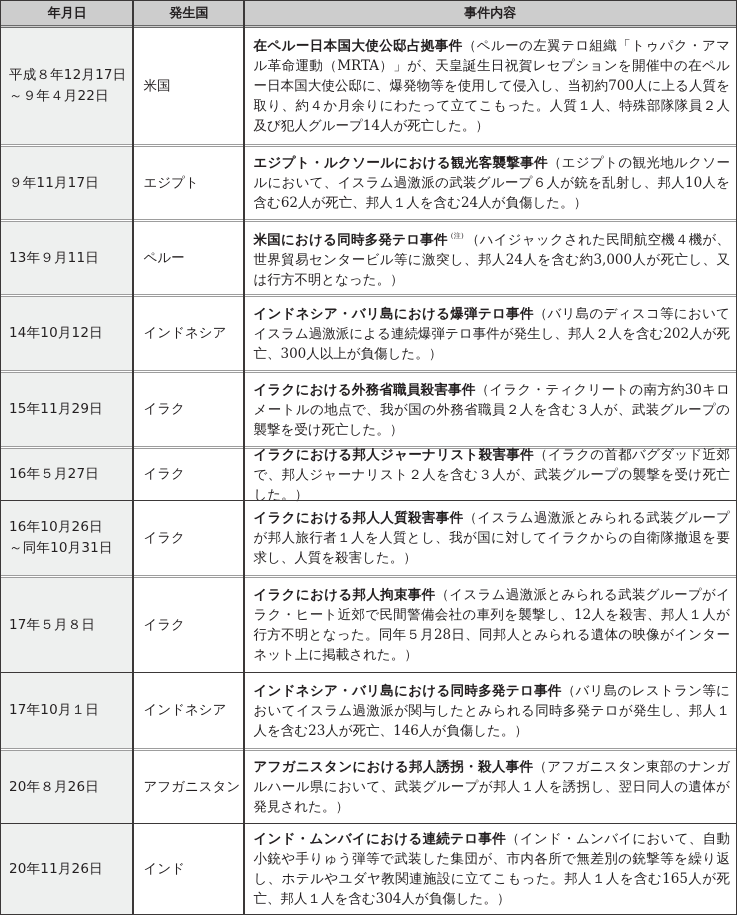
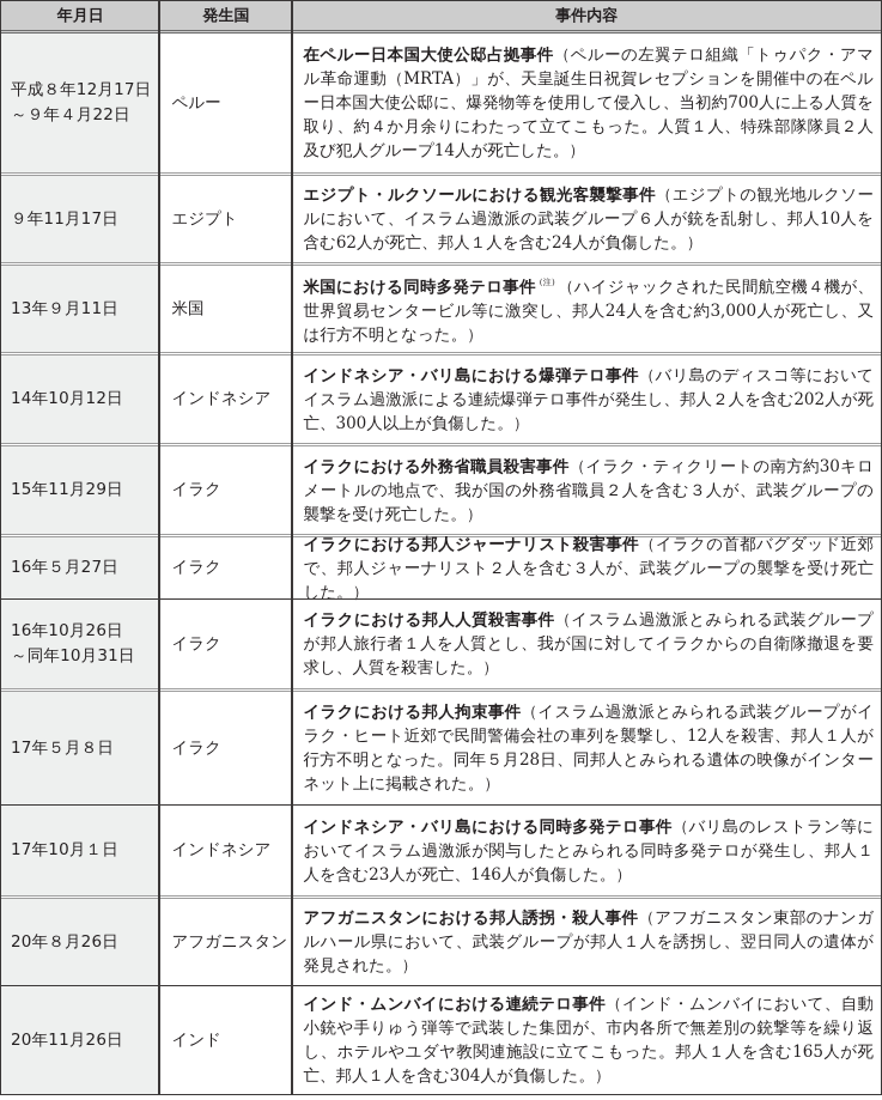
  年月日
  発生国
  事件内容
  平成８年12月17日
  ～９年４月22日
- 米国
+ ペルー
  在ペルー日本国大使公邸占拠事件（ペルーの左翼テロ組織「トゥパク・アマル革命運動（MRTA）」が、天皇誕生日祝賀レセプションを開催中の在ペルー日本国大使公邸に、爆発物等を使用して侵入し、当初約700人に上る人質を取り、約４か月余りにわたって立てこもった。人質１人、特殊部隊隊員２人及び犯人グループ14人が死亡した。）
  ９年11月17日
  エジプト
  エジプト・ルクソールにおける観光客襲撃事件（エジプトの観光地ルクソールにおいて、イスラム過激派の武装グループ６人が銃を乱射し、邦人10人を含む62人が死亡、邦人１人を含む24人が負傷した。）
  13年９月11日
- ペルー
+ 米国
  米国における同時多発テロ事件 (注)（ハイジャックされた民間航空機４機が、世界貿易センタービル等に激突し、邦人24人を含む約3,000人が死亡し、又は行方不明となった。）
  14年10月12日
  インドネシア
  インドネシア・バリ島における爆弾テロ事件（バリ島のディスコ等においてイスラム過激派による連続爆弾テロ事件が発生し、邦人２人を含む202人が死亡、300人以上が負傷した。）
  15年11月29日
  イラク
  イラクにおける外務省職員殺害事件（イラク・ティクリートの南方約30キロメートルの地点で、我が国の外務省職員２人を含む３人が、武装グループの襲撃を受け死亡した。）
  16年５月27日
  イラク
  イラクにおける邦人ジャーナリスト殺害事件（イラクの首都バグダッド近郊で、邦人ジャーナリスト２人を含む３人が、武装グループの襲撃を受け死亡した。）
  16年10月26日
  ～同年10月31日
  イラク
  イラクにおける邦人人質殺害事件（イスラム過激派とみられる武装グループが邦人旅行者１人を人質とし、我が国に対してイラクからの自衛隊撤退を要求し、人質を殺害した。）
  17年５月８日
  イラク
  イラクにおける邦人拘束事件（イスラム過激派とみられる武装グループがイラク・ヒート近郊で民間警備会社の車列を襲撃し、12人を殺害、邦人１人が行方不明となった。同年５月28日、同邦人とみられる遺体の映像がインターネット上に掲載された。）
  17年10月１日
  インドネシア
  インドネシア・バリ島における同時多発テロ事件（バリ島のレストラン等においてイスラム過激派が関与したとみられる同時多発テロが発生し、邦人１人を含む23人が死亡、146人が負傷した。）
  20年８月26日
  アフガニスタン
  アフガニスタンにおける邦人誘拐・殺人事件（アフガニスタン東部のナンガルハール県において、武装グループが邦人１人を誘拐し、翌日同人の遺体が発見された。）
  20年11月26日
  インド
  インド・ムンバイにおける連続テロ事件（インド・ムンバイにおいて、自動小銃や手りゅう弾等で武装した集団が、市内各所で無差別の銃撃等を繰り返し、ホテルやユダヤ教関連施設に立てこもった。邦人１人を含む165人が死亡、邦人１人を含む304人が負傷した。）
